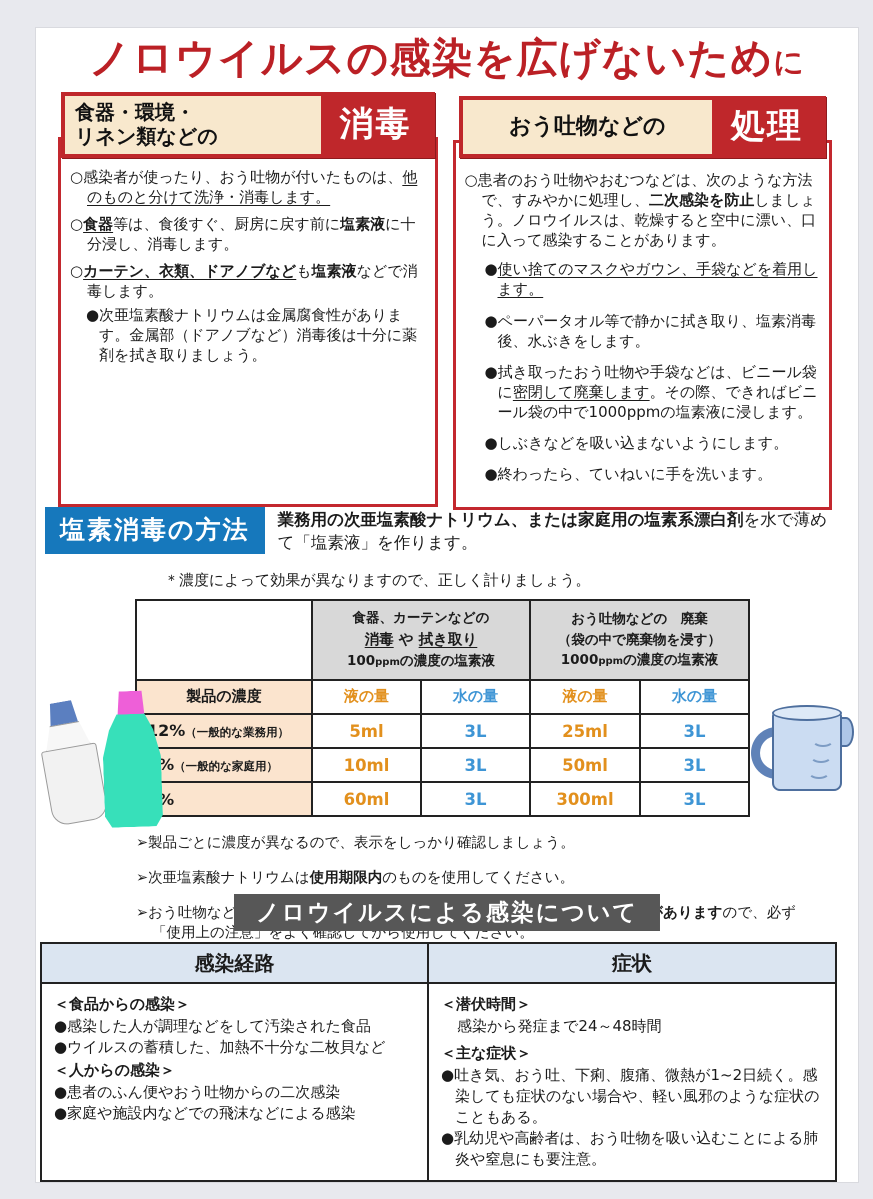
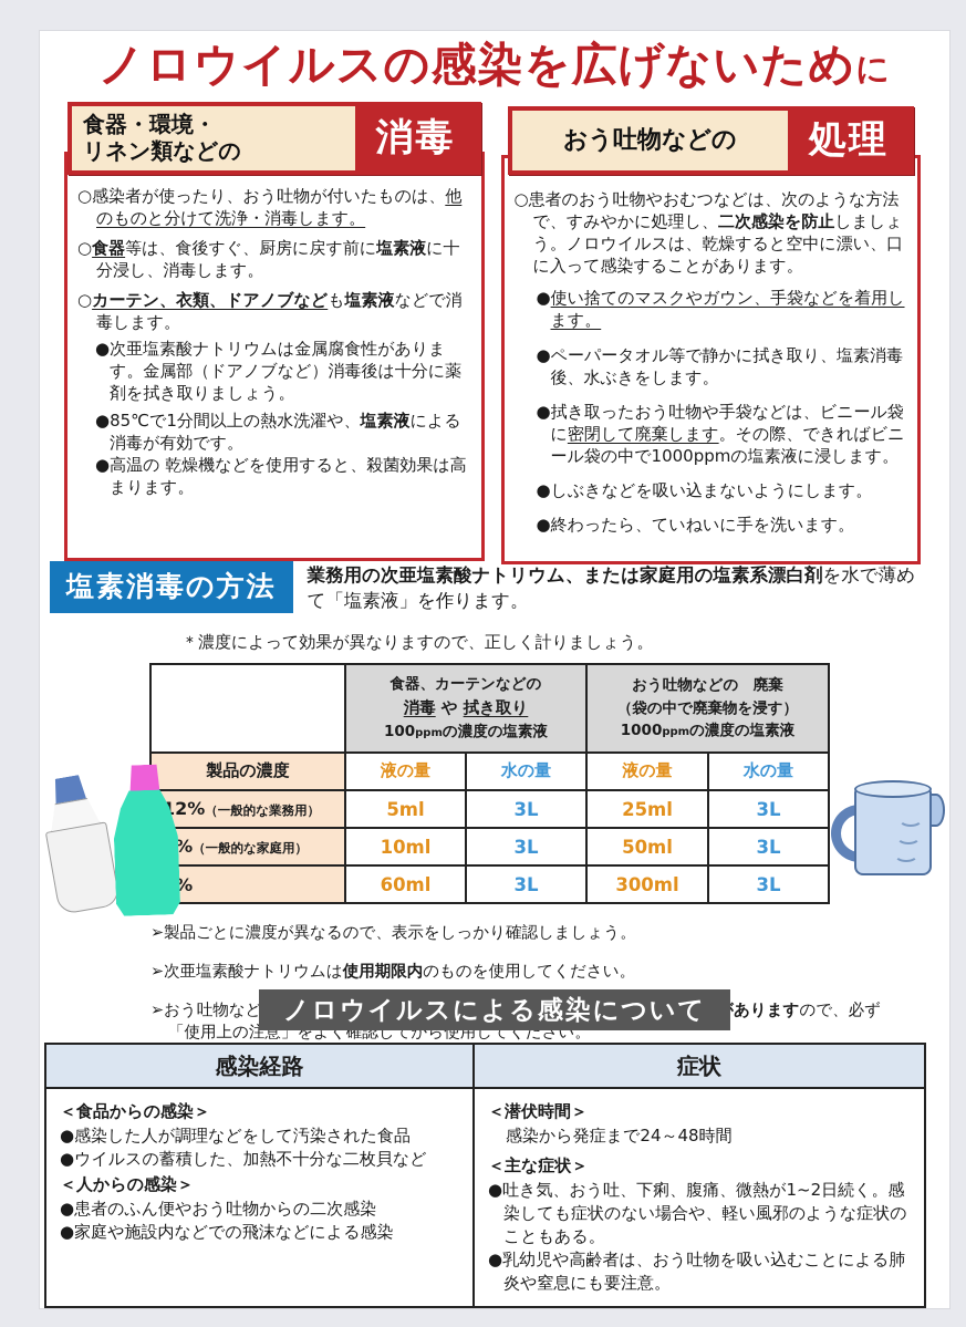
  ノロウイルスの感染を広げないために
  食器・環境・
  リネン類などの
  消毒
  ○感染者が使ったり、おう吐物が付いたものは、他のものと分けて洗浄・消毒します。
  ○食器等は、食後すぐ、厨房に戻す前に塩素液に十分浸し、消毒します。
  ○カーテン、衣類、ドアノブなども塩素液などで消毒します。
  ●次亜塩素酸ナトリウムは金属腐食性があります。金属部（ドアノブなど）消毒後は十分に薬剤を拭き取りましょう。
+ ●85℃で1分間以上の熱水洗濯や、塩素液による消毒が有効です。
+ ●高温の 乾燥機などを使用すると、殺菌効果は高まります。
  おう吐物などの
  処理
  ○患者のおう吐物やおむつなどは、次のような方法で、すみやかに処理し、二次感染を防止しましょう。ノロウイルスは、乾燥すると空中に漂い、口に入って感染することがあります。
  ●使い捨てのマスクやガウン、手袋などを着用します。
  ●ペーパータオル等で静かに拭き取り、塩素消毒後、水ぶきをします。
  ●拭き取ったおう吐物や手袋などは、ビニール袋に密閉して廃棄します。その際、できればビニール袋の中で1000ppmの塩素液に浸します。
  ●しぶきなどを吸い込まないようにします。
  ●終わったら、ていねいに手を洗います。
  塩素消毒の方法
  業務用の次亜塩素酸ナトリウム、または家庭用の塩素系漂白剤を水で薄めて「塩素液」を作ります。
  ＊濃度によって効果が異なりますので、正しく計りましょう。
  	食器、カーテンなどの 消毒 や 拭き取り 100ppmの濃度の塩素液	おう吐物などの 廃棄 （袋の中で廃棄物を浸す） 1000ppmの濃度の塩素液
  製品の濃度	液の量	水の量	液の量	水の量
  2%（一般的な業務用）	5ml	3L	25ml	3L
  %（一般的な家庭用）	10ml	3L	50ml	3L
  %	60ml	3L	300ml	3L
  ➢製品ごとに濃度が異なるので、表示をしっかり確認しましょう。
  ➢次亜塩素酸ナトリウムは使用期限内のものを使用してください。
  ノロウイルスによる感染について
  感染経路	症状
  ＜食品からの感染＞ ●感染した人が調理などをして汚染された食品 ●ウイルスの蓄積した、加熱不十分な二枚貝など ＜人からの感染＞ ●患者のふん便やおう吐物からの二次感染 ●家庭や施設内などでの飛沫などによる感染	＜潜伏時間＞ 感染から発症まで24～48時間 ＜主な症状＞ ●吐き気、おう吐、下痢、腹痛、微熱が1~2日続く。感染しても症状のない場合や、軽い風邪のような症状のこともある。 ●乳幼児や高齢者は、おう吐物を吸い込むことによる肺炎や窒息にも要注意。
